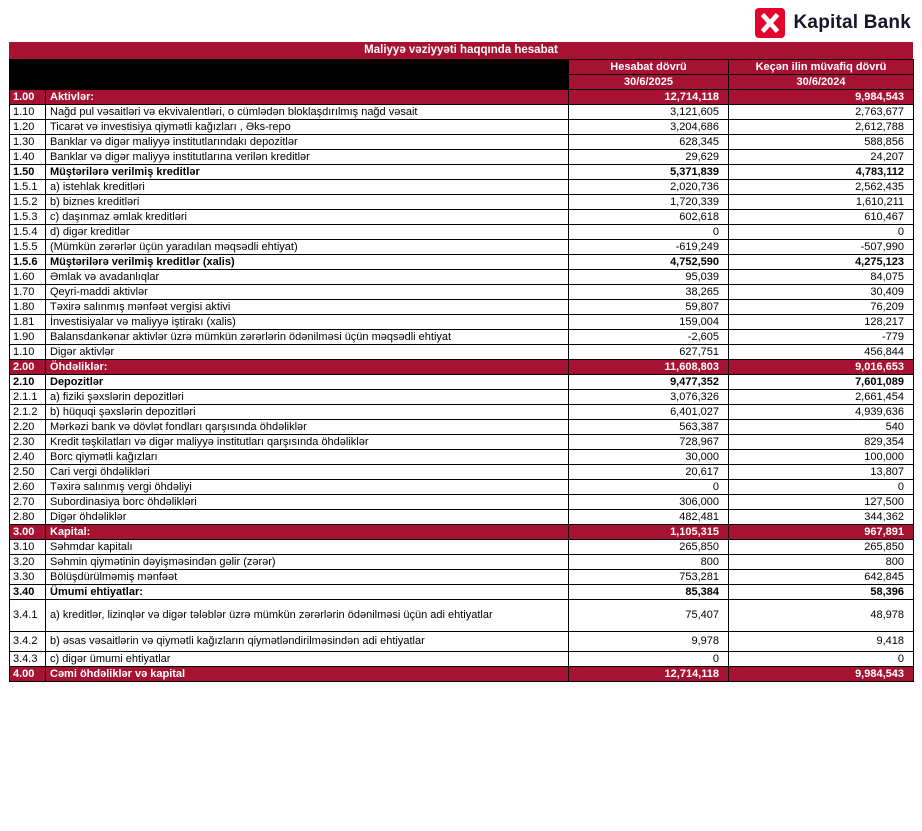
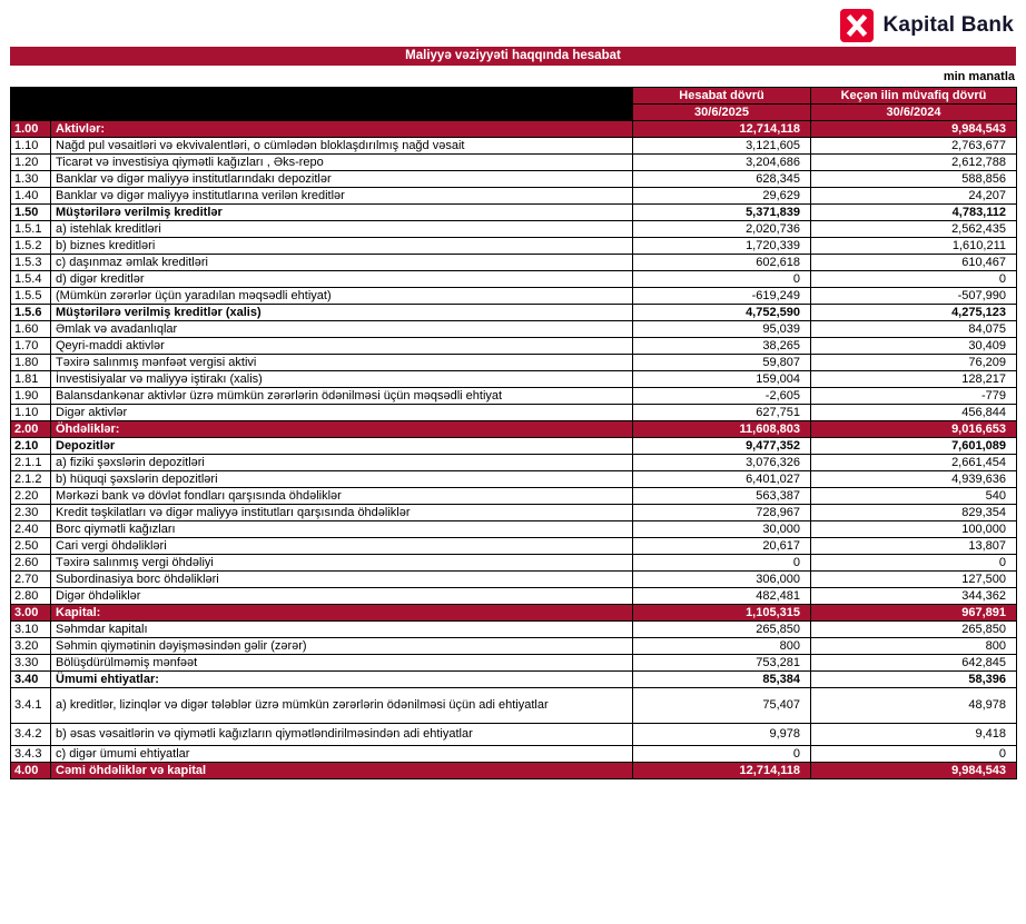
  Kapital Bank
  Maliyyə vəziyyəti haqqında hesabat
+ min manatla
  	Hesabat dövrü	Keçən ilin müvafiq dövrü
  30/6/2025	30/6/2024
  1.00	Aktivlər:	12,714,118	9,984,543
  1.10	Nağd pul vəsaitləri və ekvivalentləri, o cümlədən bloklaşdırılmış nağd vəsait	3,121,605	2,763,677
  1.20	Ticarət və investisiya qiymətli kağızları , Əks-repo	3,204,686	2,612,788
  1.30	Banklar və digər maliyyə institutlarındakı depozitlər	628,345	588,856
  1.40	Banklar və digər maliyyə institutlarına verilən kreditlər	29,629	24,207
  1.50	Müştərilərə verilmiş kreditlər	5,371,839	4,783,112
  1.5.1	a) istehlak kreditləri	2,020,736	2,562,435
  1.5.2	b) biznes kreditləri	1,720,339	1,610,211
  1.5.3	c) daşınmaz əmlak kreditləri	602,618	610,467
  1.5.4	d) digər kreditlər	0	0
  1.5.5	(Mümkün zərərlər üçün yaradılan məqsədli ehtiyat)	-619,249	-507,990
  1.5.6	Müştərilərə verilmiş kreditlər (xalis)	4,752,590	4,275,123
  1.60	Əmlak və avadanlıqlar	95,039	84,075
  1.70	Qeyri-maddi aktivlər	38,265	30,409
  1.80	Təxirə salınmış mənfəət vergisi aktivi	59,807	76,209
  1.81	İnvestisiyalar və maliyyə iştirakı (xalis)	159,004	128,217
  1.90	Balansdankənar aktivlər üzrə mümkün zərərlərin ödənilməsi üçün məqsədli ehtiyat	-2,605	-779
  1.10	Digər aktivlər	627,751	456,844
  2.00	Öhdəliklər:	11,608,803	9,016,653
  2.10	Depozitlər	9,477,352	7,601,089
  2.1.1	a) fiziki şəxslərin depozitləri	3,076,326	2,661,454
  2.1.2	b) hüquqi şəxslərin depozitləri	6,401,027	4,939,636
  2.20	Mərkəzi bank və dövlət fondları qarşısında öhdəliklər	563,387	540
  2.30	Kredit təşkilatları və digər maliyyə institutları qarşısında öhdəliklər	728,967	829,354
  2.40	Borc qiymətli kağızları	30,000	100,000
  2.50	Cari vergi öhdəlikləri	20,617	13,807
  2.60	Təxirə salınmış vergi öhdəliyi	0	0
  2.70	Subordinasiya borc öhdəlikləri	306,000	127,500
  2.80	Digər öhdəliklər	482,481	344,362
  3.00	Kapital:	1,105,315	967,891
  3.10	Səhmdar kapitalı	265,850	265,850
  3.20	Səhmin qiymətinin dəyişməsindən gəlir (zərər)	800	800
  3.30	Bölüşdürülməmiş mənfəət	753,281	642,845
  3.40	Ümumi ehtiyatlar:	85,384	58,396
  3.4.1	a) kreditlər, lizinqlər və digər tələblər üzrə mümkün zərərlərin ödənilməsi üçün adi ehtiyatlar	75,407	48,978
  3.4.2	b) əsas vəsaitlərin və qiymətli kağızların qiymətləndirilməsindən adi ehtiyatlar	9,978	9,418
  3.4.3	c) digər ümumi ehtiyatlar	0	0
  4.00	Cəmi öhdəliklər və kapital	12,714,118	9,984,543
